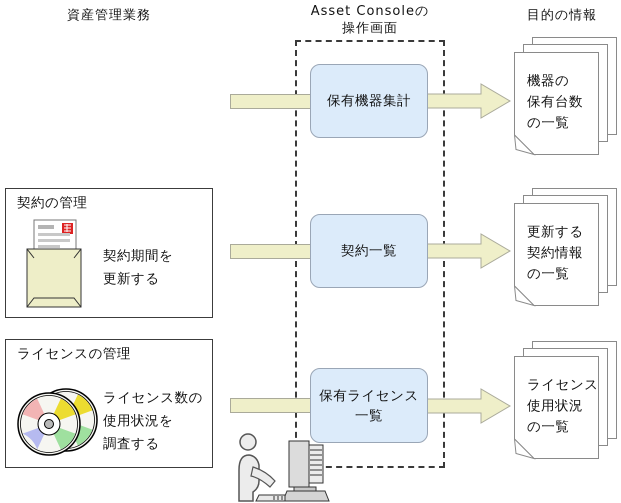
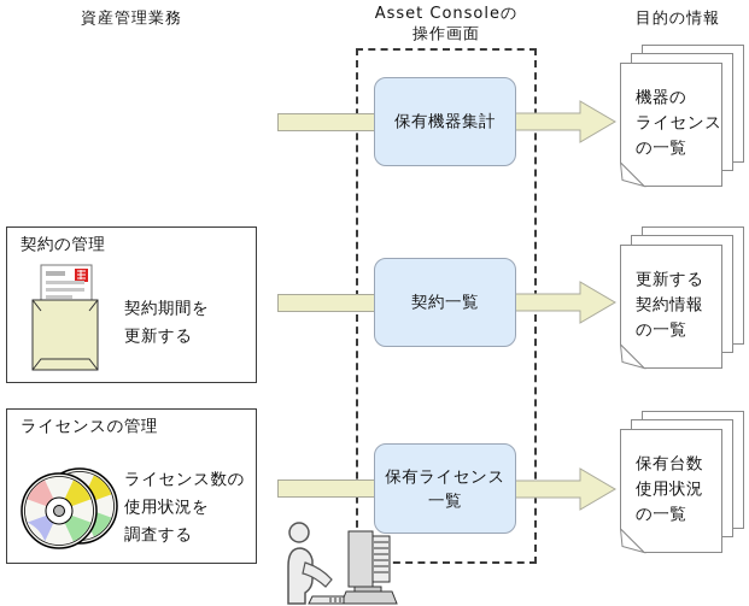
  資産管理業務
  Asset Consoleの
  操作画面
  目的の情報
  保有機器集計
  機器の
- 保有台数
+ ライセンス
  の一覧
  契約の管理
  契約期間を
  更新する
  契約一覧
  更新する
  契約情報
  の一覧
  ライセンスの管理
  ライセンス数の
  使用状況を
  調査する
  保有ライセンス
  一覧
- ライセンス
+ 保有台数
  使用状況
  の一覧
